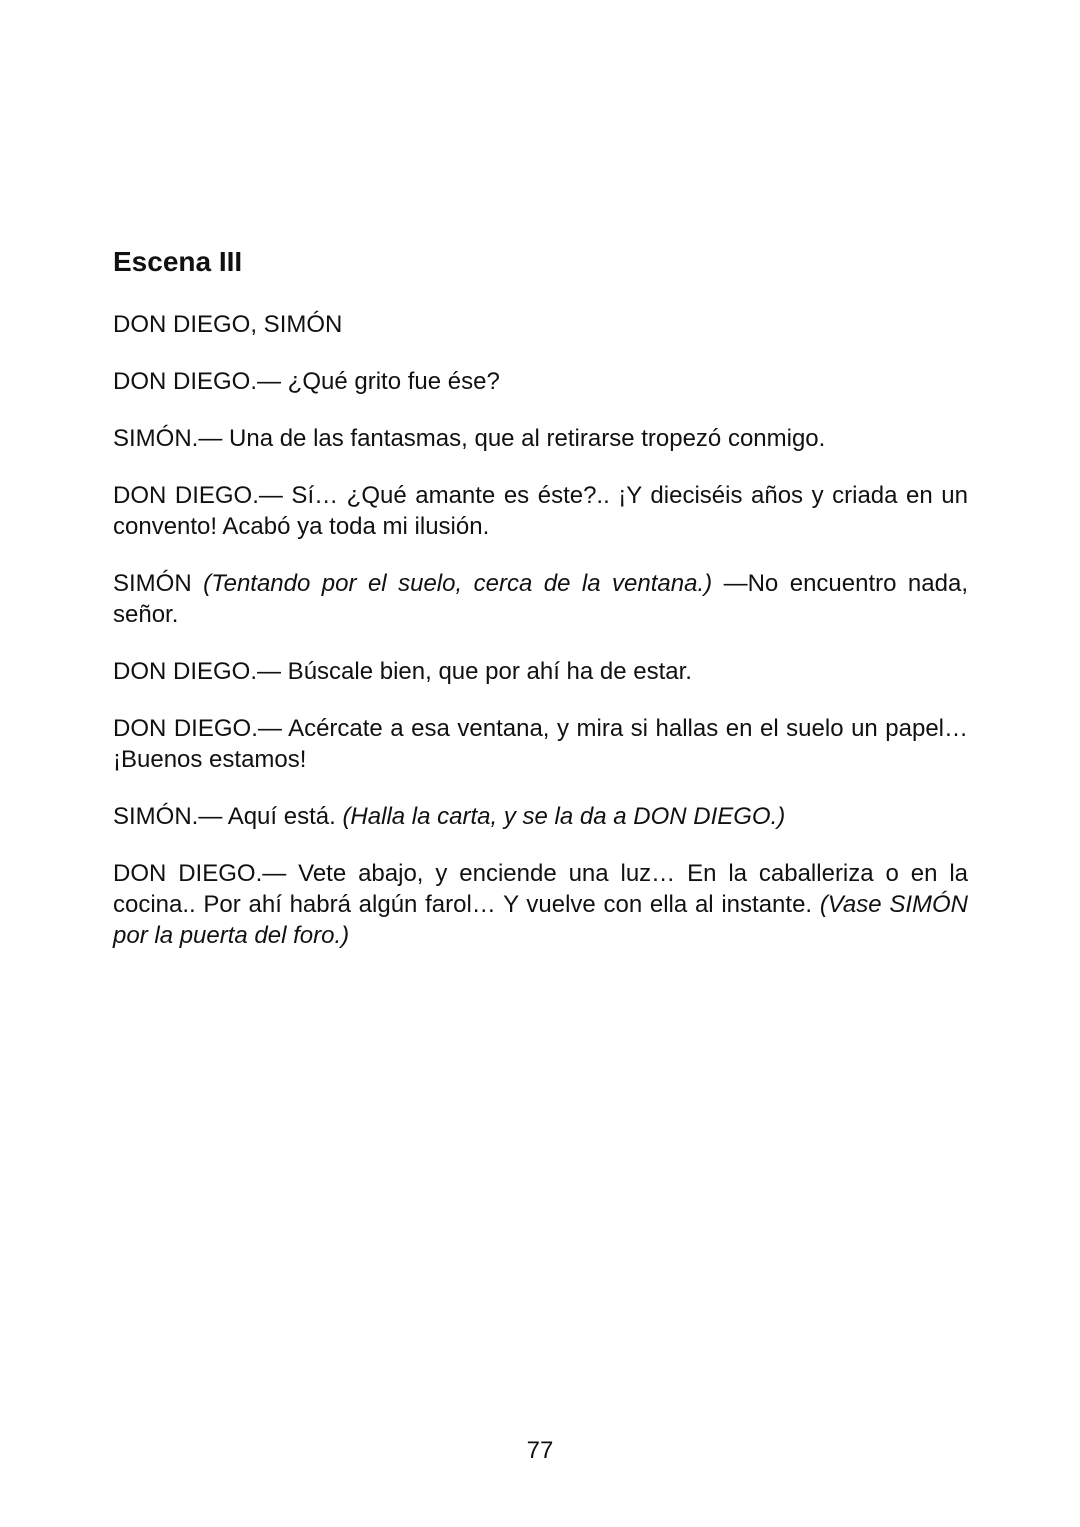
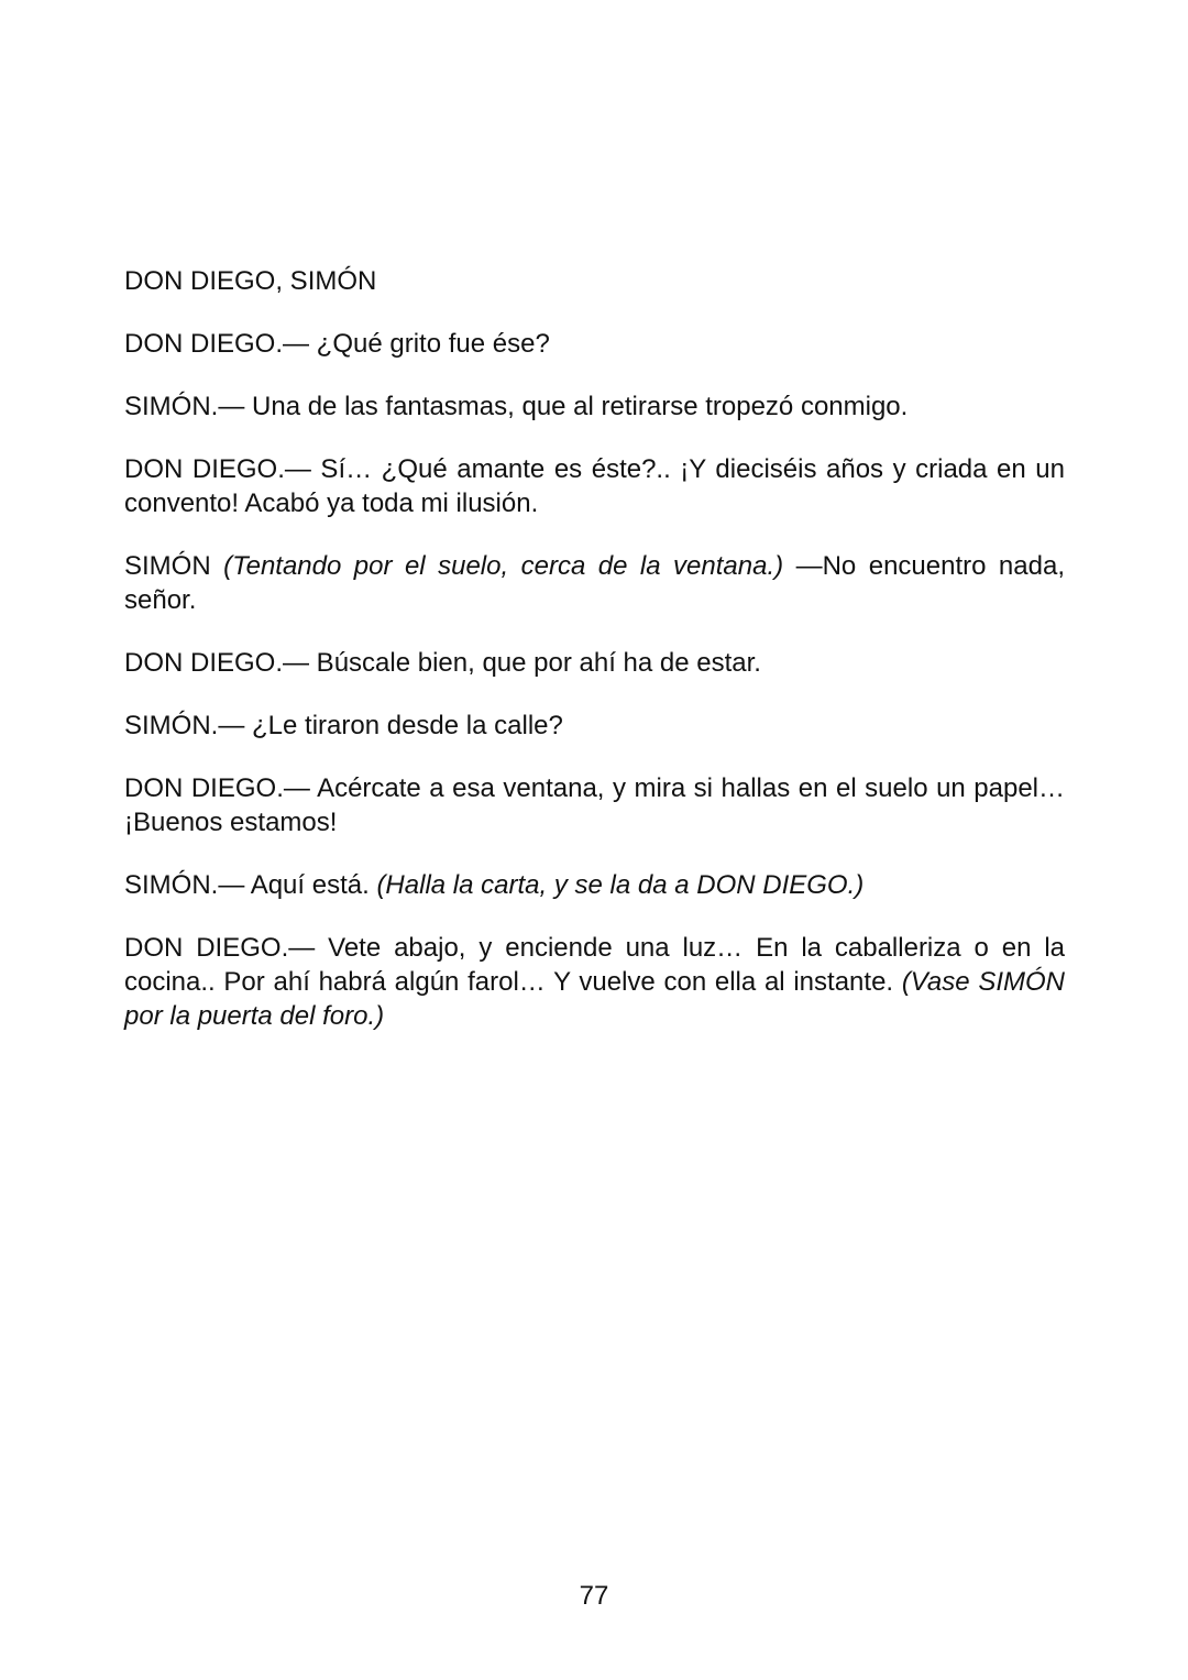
- Escena III
  DON DIEGO, SIMÓN
  DON DIEGO.— ¿Qué grito fue ése?
  SIMÓN.— Una de las fantasmas, que al retirarse tropezó conmigo.
  DON DIEGO.— Sí… ¿Qué amante es éste?.. ¡Y dieciséis años y criada en un convento! Acabó ya toda mi ilusión.
  SIMÓN (Tentando por el suelo, cerca de la ventana.) —No encuentro nada, señor.
  DON DIEGO.— Búscale bien, que por ahí ha de estar.
+ SIMÓN.— ¿Le tiraron desde la calle?
  DON DIEGO.— Acércate a esa ventana, y mira si hallas en el suelo un papel… ¡Buenos estamos!
  SIMÓN.— Aquí está. (Halla la carta, y se la da a DON DIEGO.)
  DON DIEGO.— Vete abajo, y enciende una luz… En la caballeriza o en la cocina.. Por ahí habrá algún farol… Y vuelve con ella al instante. (Vase SIMÓN por la puerta del foro.)
  77
